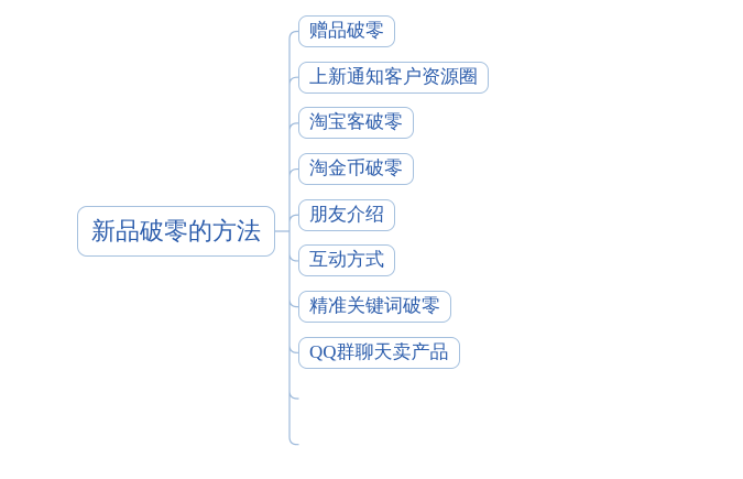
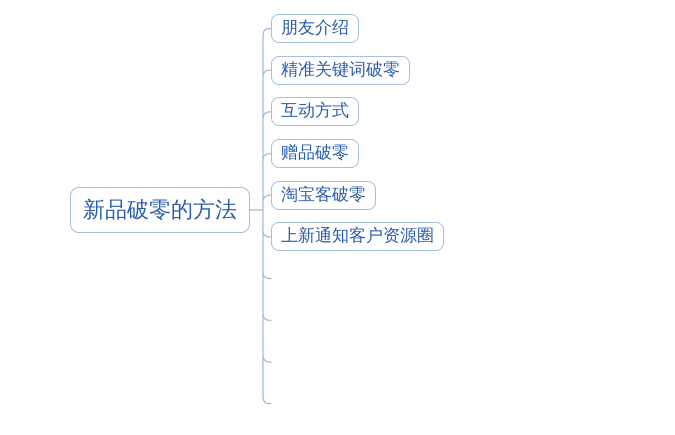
  新品破零的方法
- 赠品破零
+ 朋友介绍
- 上新通知客户资源圈
+ 精准关键词破零
- 淘宝客破零
+ 互动方式
- 淘金币破零
- 朋友介绍
+ 赠品破零
- 互动方式
+ 淘宝客破零
- 精准关键词破零
+ 上新通知客户资源圈
- QQ群聊天卖产品
